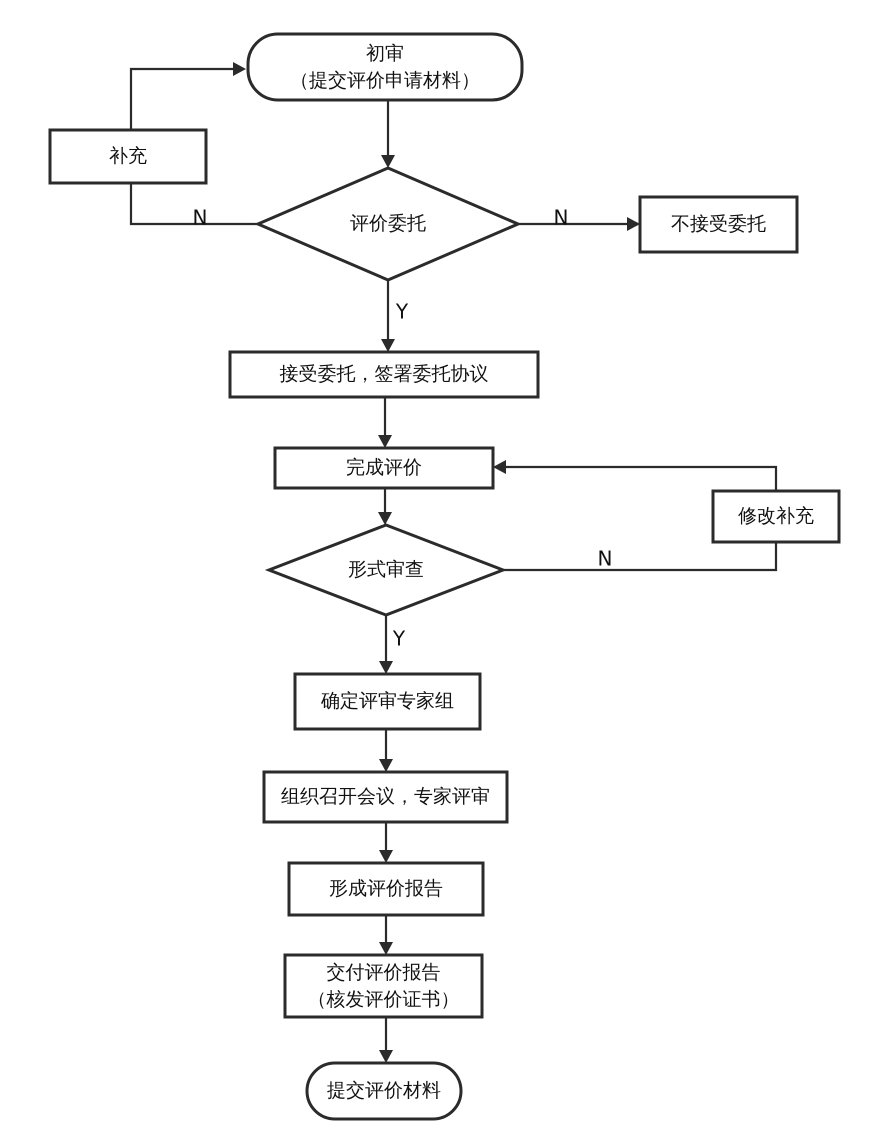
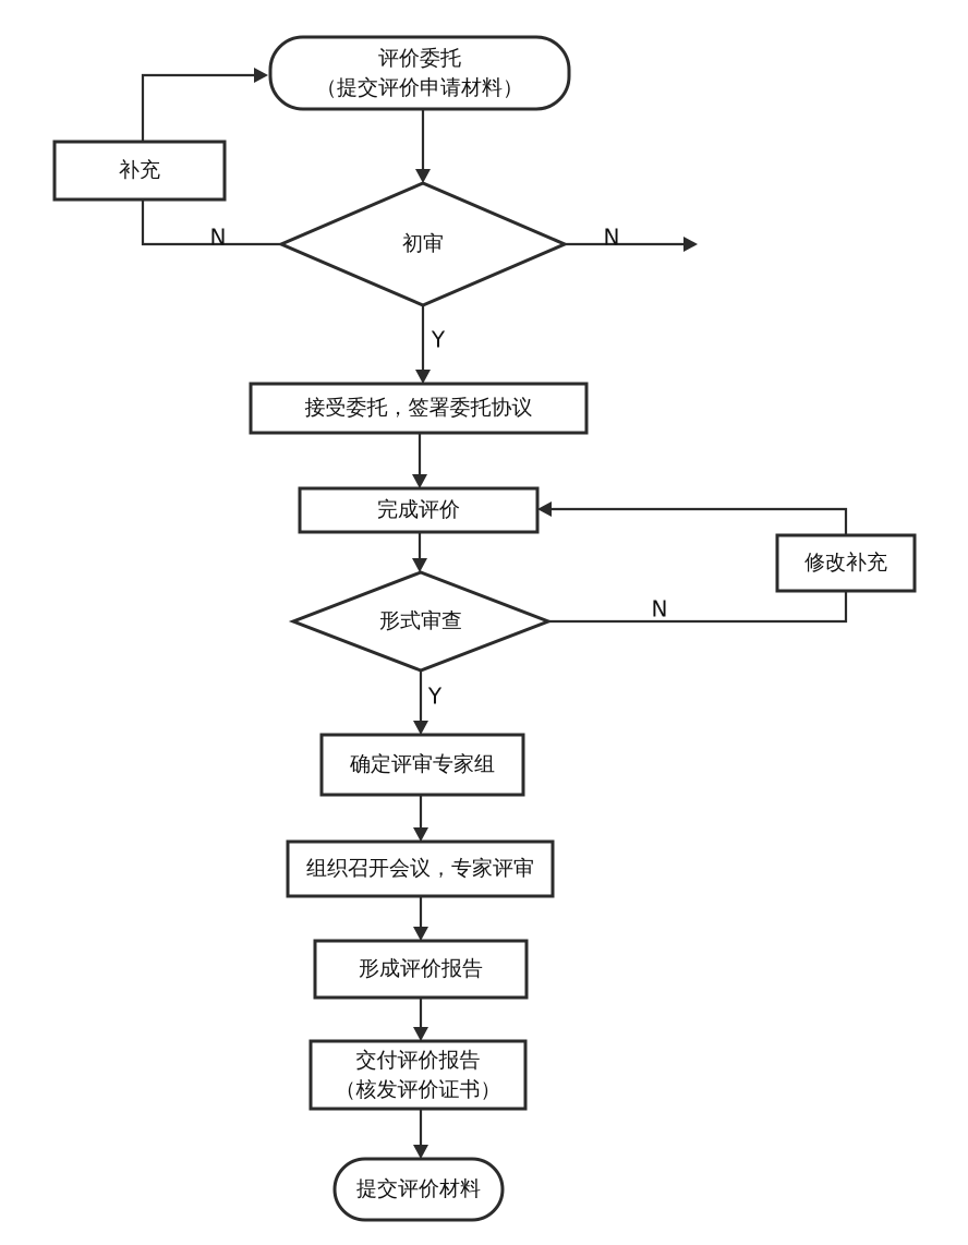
  N
  N
  Y
  N
  Y
- 初审
+ 评价委托
  （提交评价申请材料）
  补充
- 评价委托
+ 初审
- 不接受委托
  接受委托，签署委托协议
  完成评价
  修改补充
  形式审查
  确定评审专家组
  组织召开会议，专家评审
  形成评价报告
  交付评价报告
  （核发评价证书）
  提交评价材料
